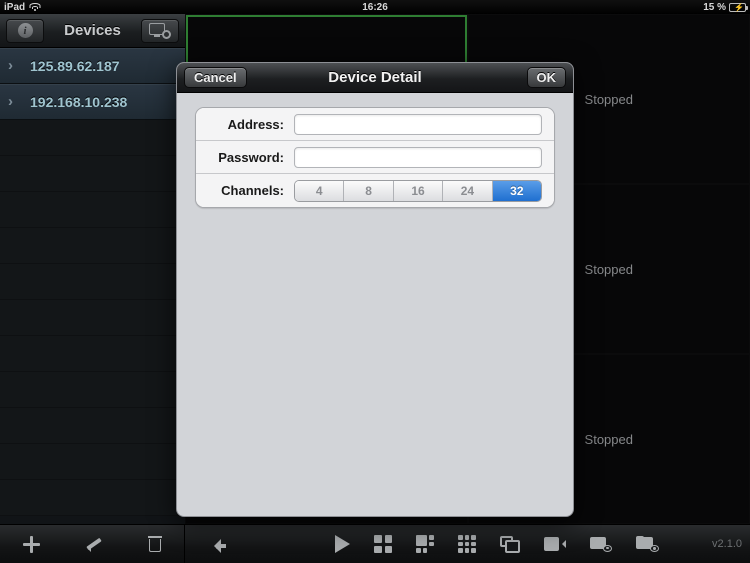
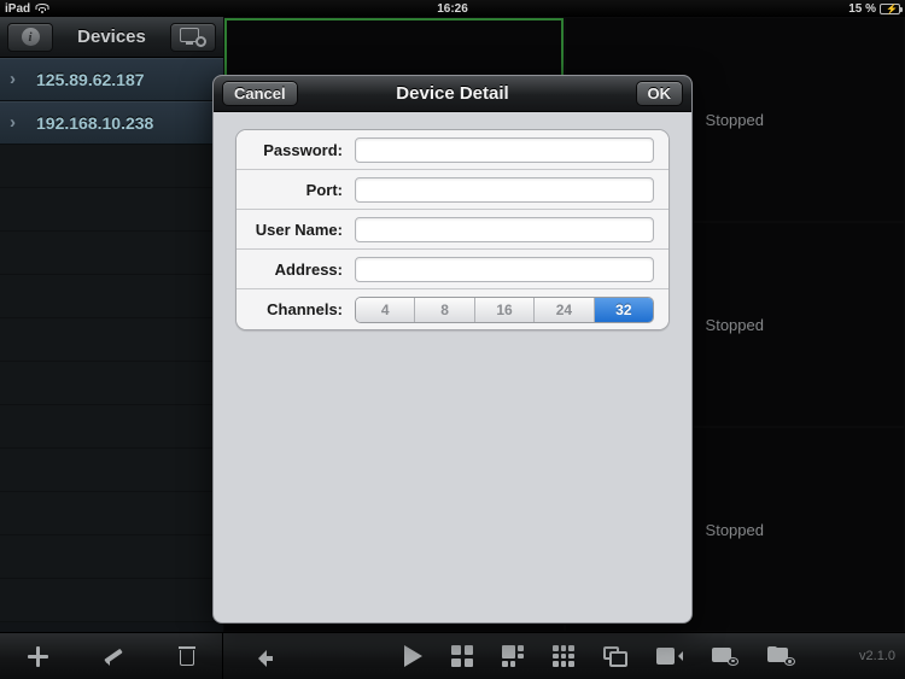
  iPad
  16:26
  15 %
  ⚡
  i
  Devices
  ›
  125.89.62.187
  ›
  192.168.10.238
  Stopped
  Stopped
  Stopped
  Cancel
  Device Detail
  OK
- Address:
+ Password:
+ Port:
+ User Name:
- Password:
+ Address:
  Channels:
  4
  8
  16
  24
  32
  v2.1.0
